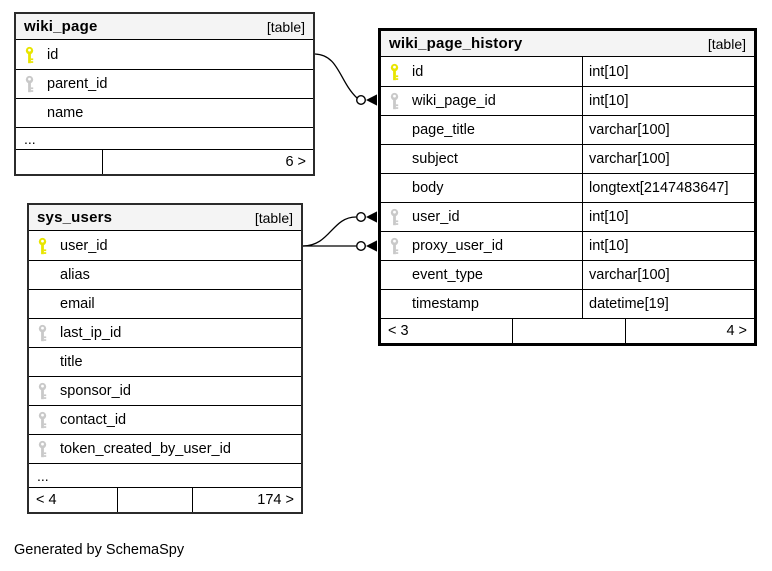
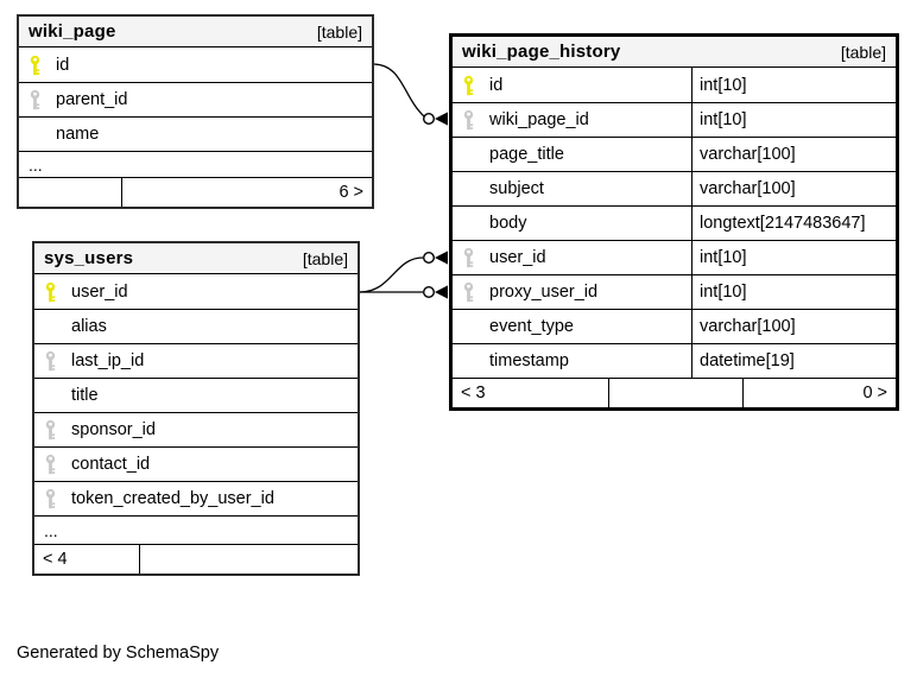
  wiki_page
  [table]
  id
  parent_id
  name
  ...
  6 >
  wiki_page_history
  [table]
  id
  int[10]
  wiki_page_id
  int[10]
  page_title
  varchar[100]
  subject
  varchar[100]
  body
  longtext[2147483647]
  user_id
  int[10]
  proxy_user_id
  int[10]
  event_type
  varchar[100]
  timestamp
  datetime[19]
  < 3
- 4 >
+ 0 >
  sys_users
  [table]
  user_id
  alias
- email
  last_ip_id
  title
  sponsor_id
  contact_id
  token_created_by_user_id
  ...
  < 4
- 174 >
  Generated by SchemaSpy
